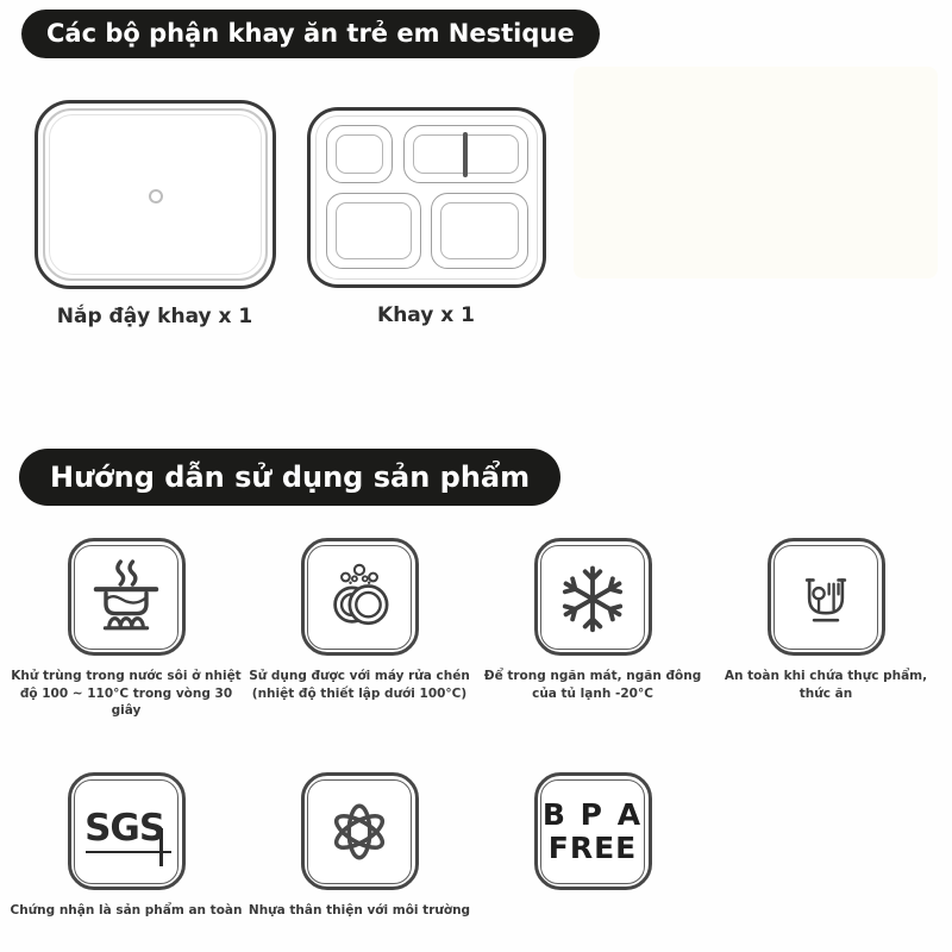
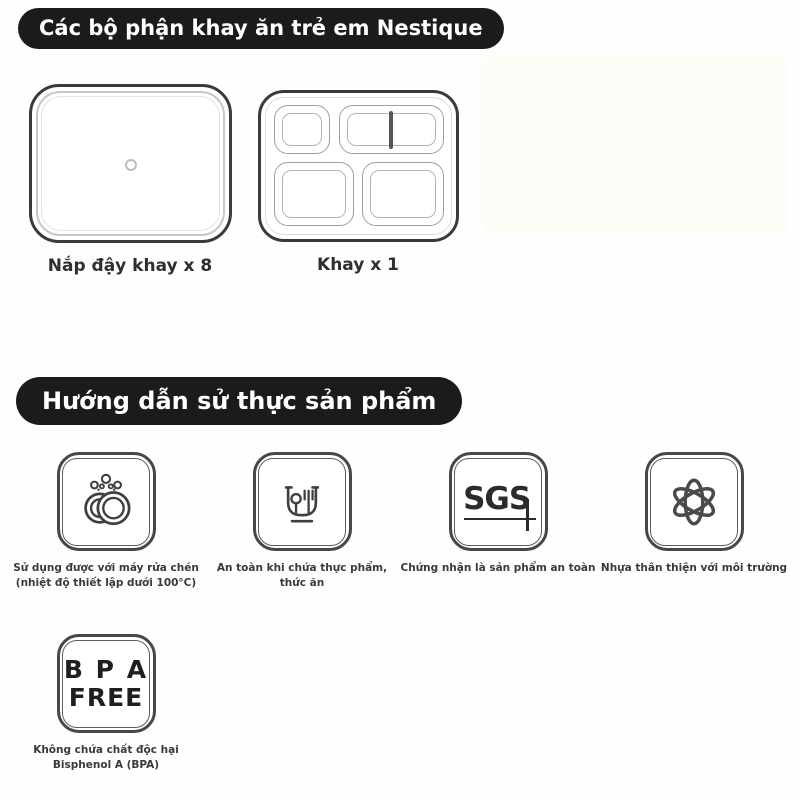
  Các bộ phận khay ăn trẻ em Nestique
- Nắp đậy khay x 1
+ Nắp đậy khay x 8
  Khay x 1
- Hướng dẫn sử dụng sản phẩm
+ Hướng dẫn sử thực sản phẩm
- Khử trùng trong nước sôi ở nhiệt
- độ 100 ~ 110°C trong vòng 30 giây
  Sử dụng được với máy rửa chén
  (nhiệt độ thiết lập dưới 100°C)
- Để trong ngăn mát, ngăn đông của tủ lạnh -20°C
  An toàn khi chứa thực phẩm, thức ăn
  SGS
  Chứng nhận là sản phẩm an toàn
  Nhựa thân thiện với môi trường
  B P A
  FREE
+ Không chứa chất độc hại Bisphenol A (BPA)
